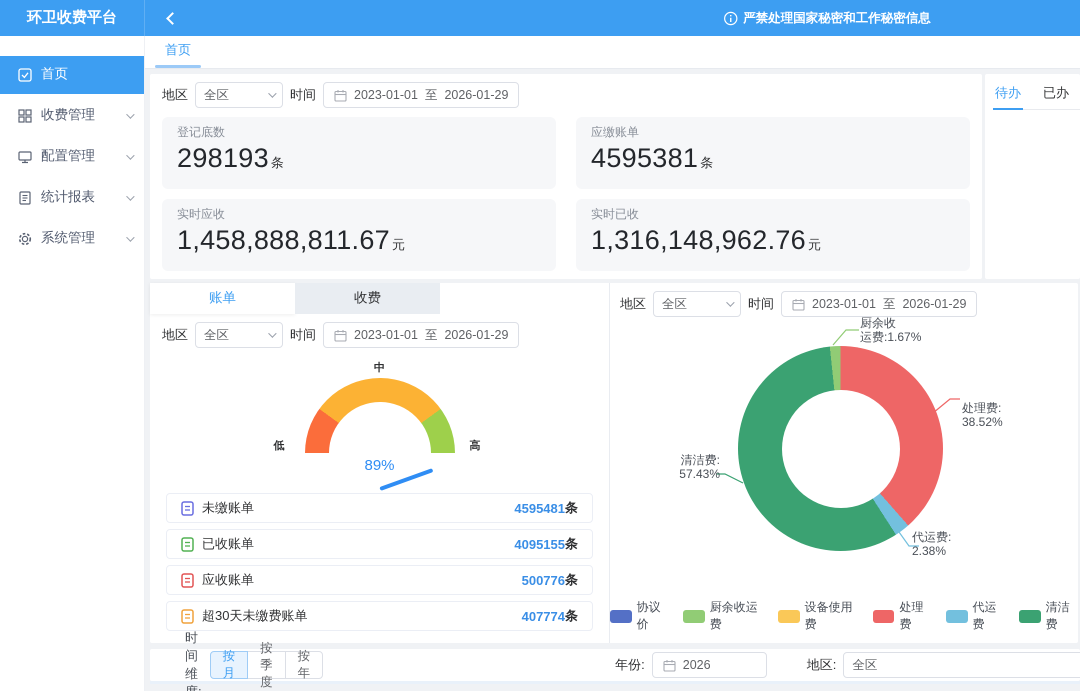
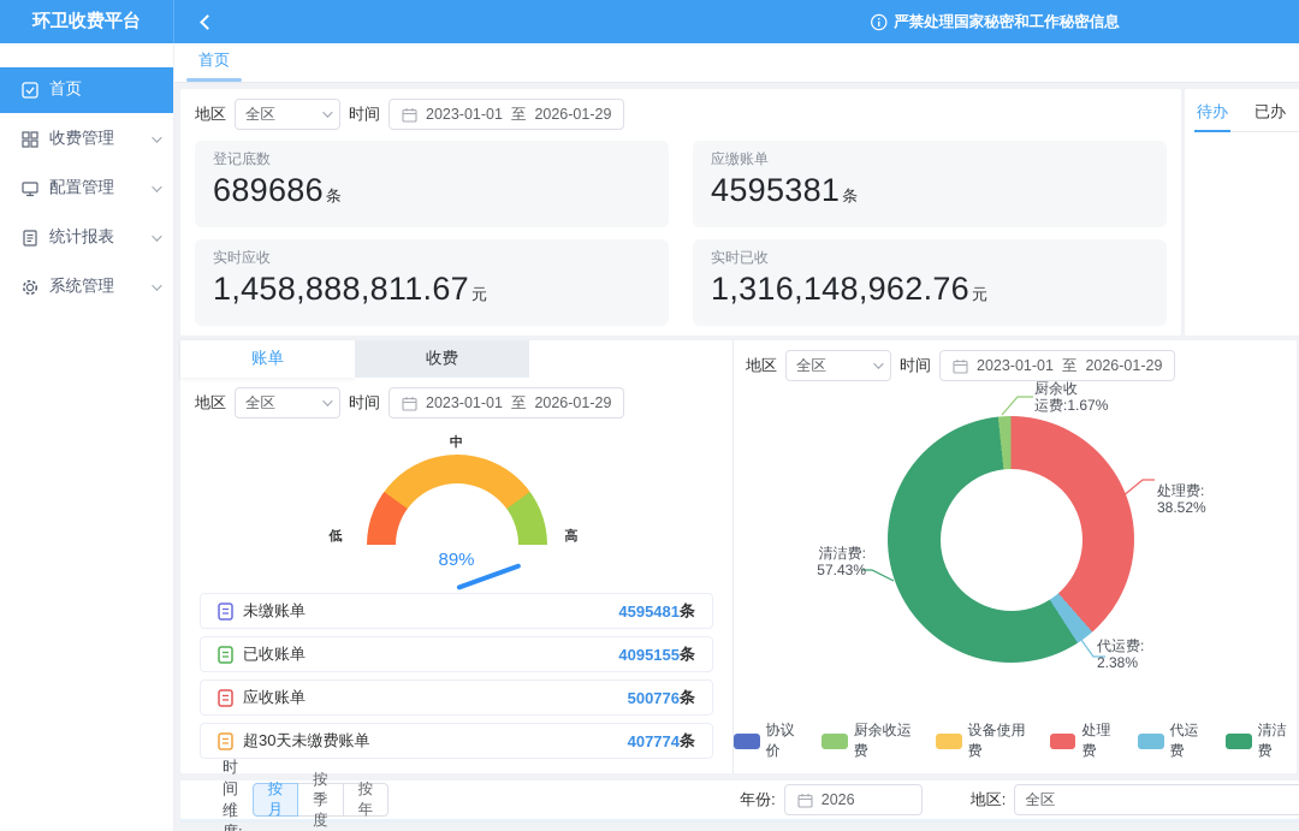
  环卫收费平台
  严禁处理国家秘密和工作秘密信息
  首页
  收费管理
  配置管理
  统计报表
  系统管理
  首页
  地区
  全区
  时间
  2023-01-01
  至
  2026-01-29
  登记底数
- 298193 条
+ 689686 条
  应缴账单
  4595381 条
  实时应收
  1,458,888,811.67 元
  实时已收
  1,316,148,962.76 元
  待办
  已办
  账单
  收费
  地区
  全区
  时间
  2023-01-01
  至
  2026-01-29
  中
  低
  高
  89%
  未缴账单
  4595481
  条
  已收账单
  4095155
  条
  应收账单
  500776
  条
  超30天未缴费账单
  407774
  条
  地区
  全区
  时间
  2023-01-01
  至
  2026-01-29
  厨余收
  运费:1.67%
  处理费:
  38.52%
  代运费:
  2.38%
  清洁费:
  57.43%
  协议价
  厨余收运费
  设备使用费
  处理费
  代运费
  清洁费
  按月
  按季度
  按年
  年份:
  2026
  地区:
  全区
